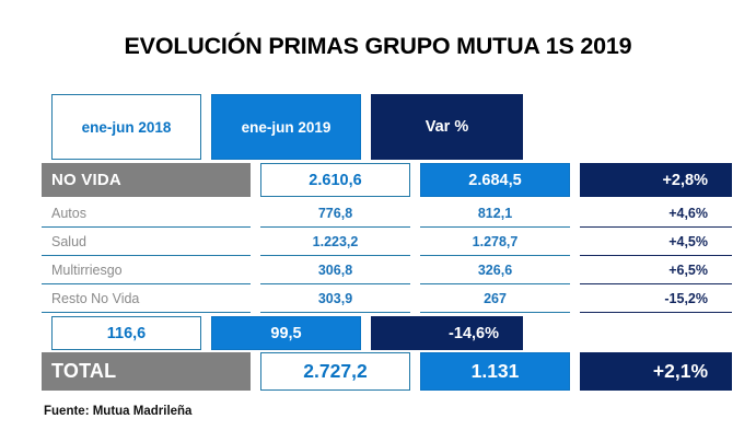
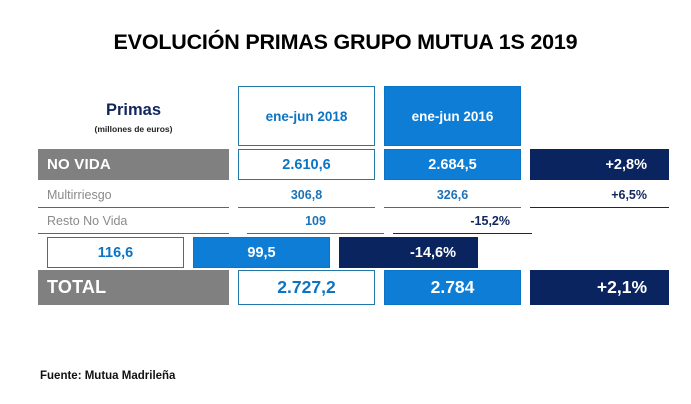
  EVOLUCIÓN PRIMAS GRUPO MUTUA 1S 2019
+ Primas
+ (millones de euros)
  ene-jun 2018
- ene-jun 2019
+ ene-jun 2016
- Var %
  NO VIDA
  2.610,6
  2.684,5
  +2,8%
- Autos
- 776,8
- 812,1
- +4,6%
- Salud
- 1.223,2
- 1.278,7
- +4,5%
  Multirriesgo
  306,8
  326,6
  +6,5%
  Resto No Vida
- 303,9
- 267
+ 109
  -15,2%
  116,6
  99,5
  -14,6%
  TOTAL
  2.727,2
- 1.131
+ 2.784
  +2,1%
  Fuente: Mutua Madrileña
